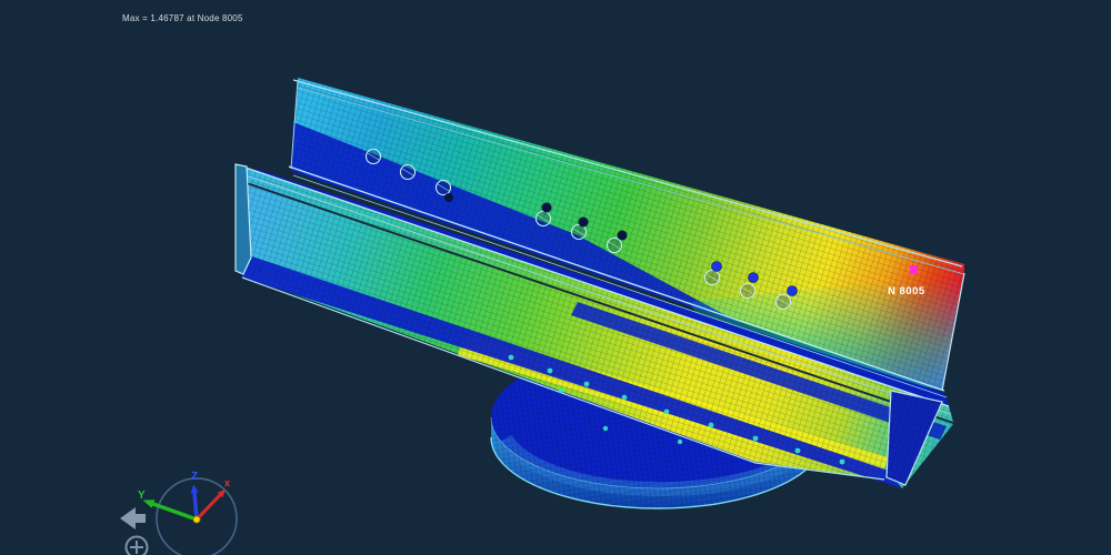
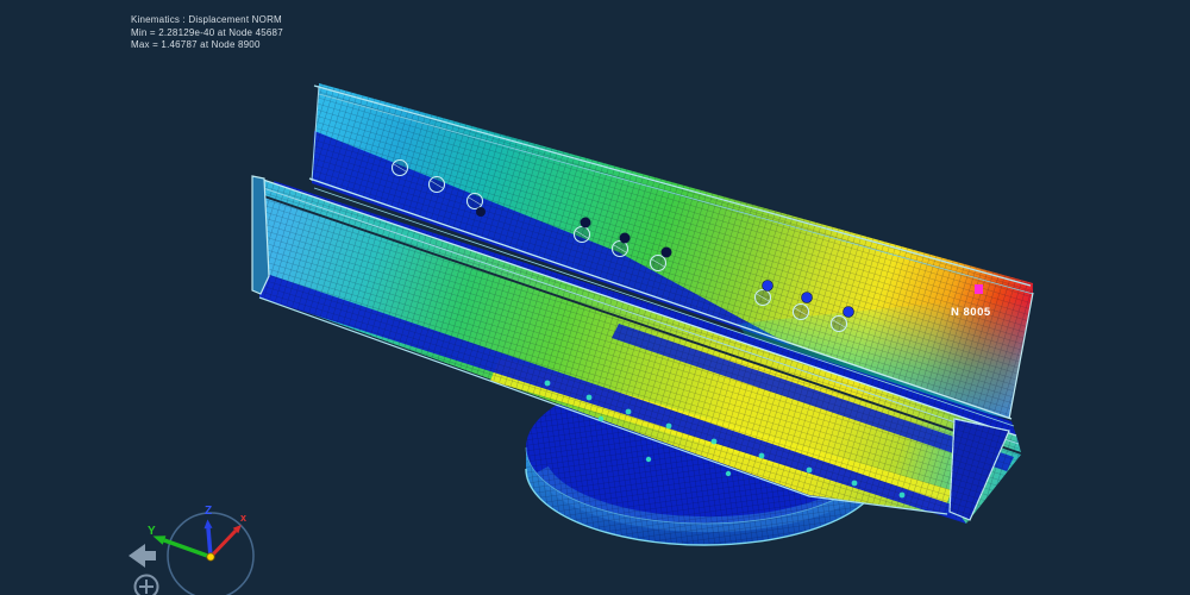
  N 8005
  Z
  x
  Y
+ Kinematics : Displacement NORM
+ Min = 2.28129e-40 at Node 45687
- Max = 1.46787 at Node 8005
+ Max = 1.46787 at Node 8900
